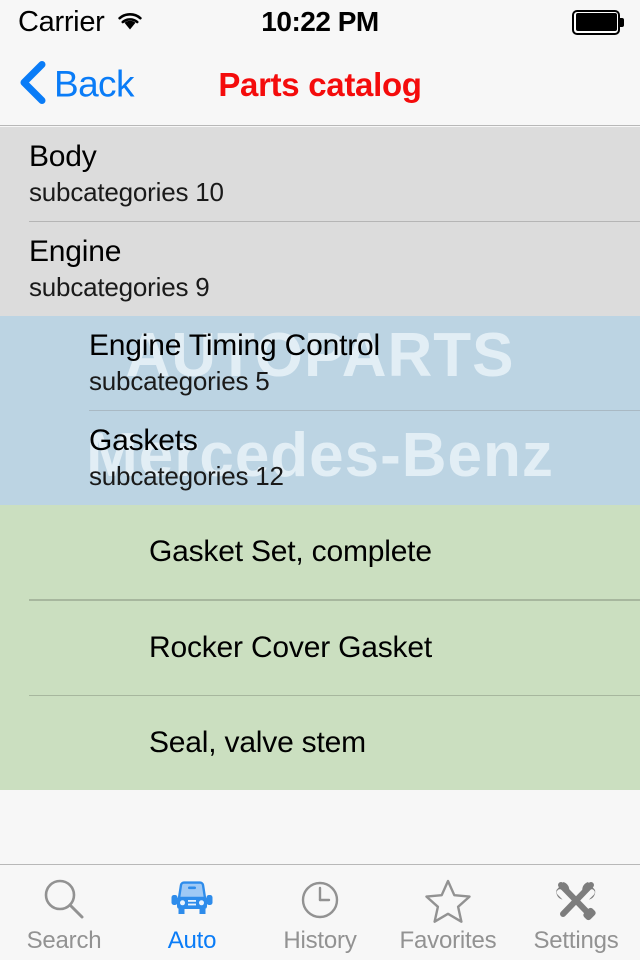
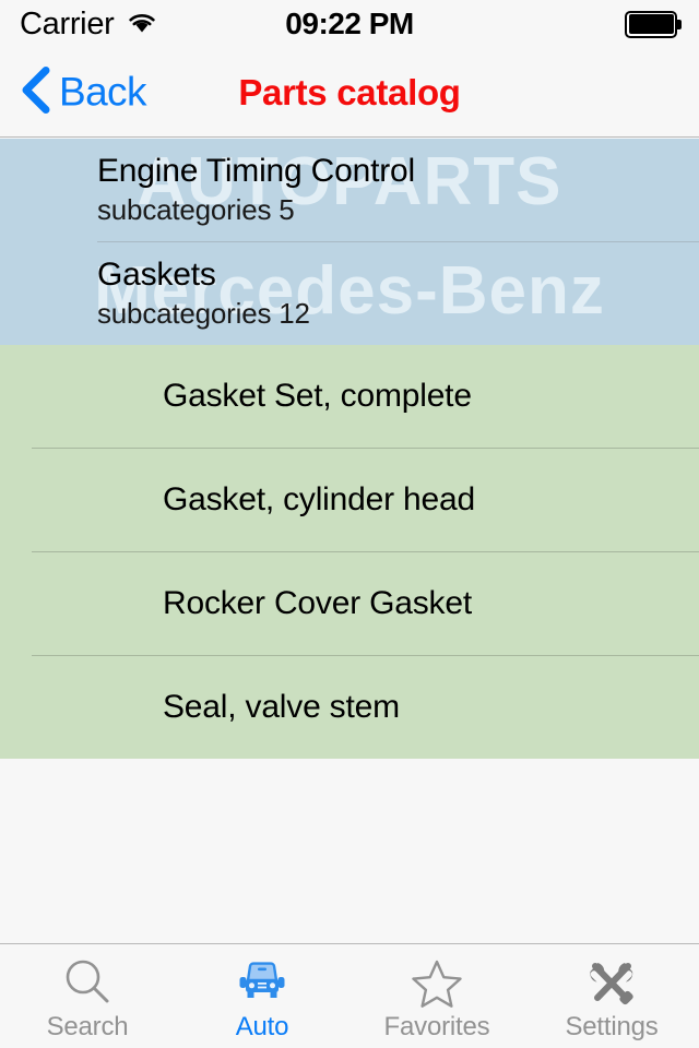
  Carrier
- 10:22 PM
+ 09:22 PM
  Back
  Parts catalog
- Body
- subcategories 10
- Engine
- subcategories 9
  AUTOPARTS
  Mercedes-Benz
  Engine Timing Control
  subcategories 5
  Gaskets
  subcategories 12
  Gasket Set, complete
+ Gasket, cylinder head
  Rocker Cover Gasket
  Seal, valve stem
  Search
  Auto
- History
  Favorites
  Settings
